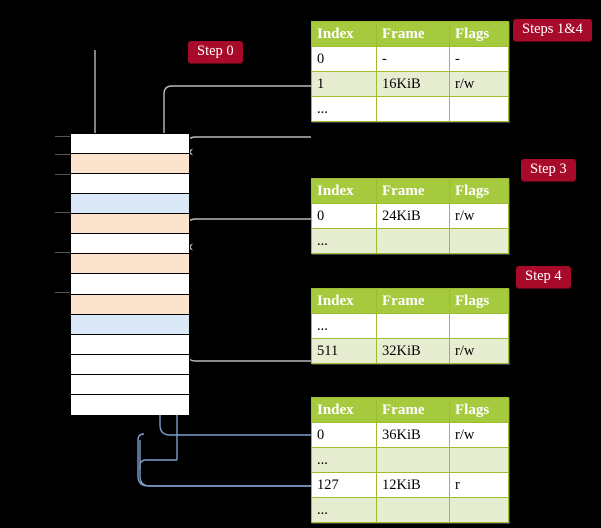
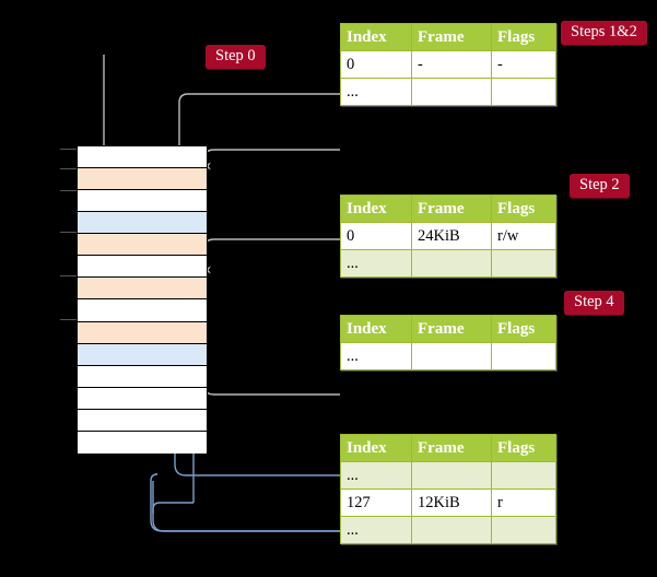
  Index	Frame	Flags
  0	-	-
- 1	16KiB	r/w
  ...
  Index	Frame	Flags
  0	24KiB	r/w
  ...
  Index	Frame	Flags
  ...
- 511	32KiB	r/w
  Index	Frame	Flags
- 0	36KiB	r/w
  ...
  127	12KiB	r
  ...
  Step 0
- Steps 1&4
+ Steps 1&2
- Step 3
+ Step 2
  Step 4
